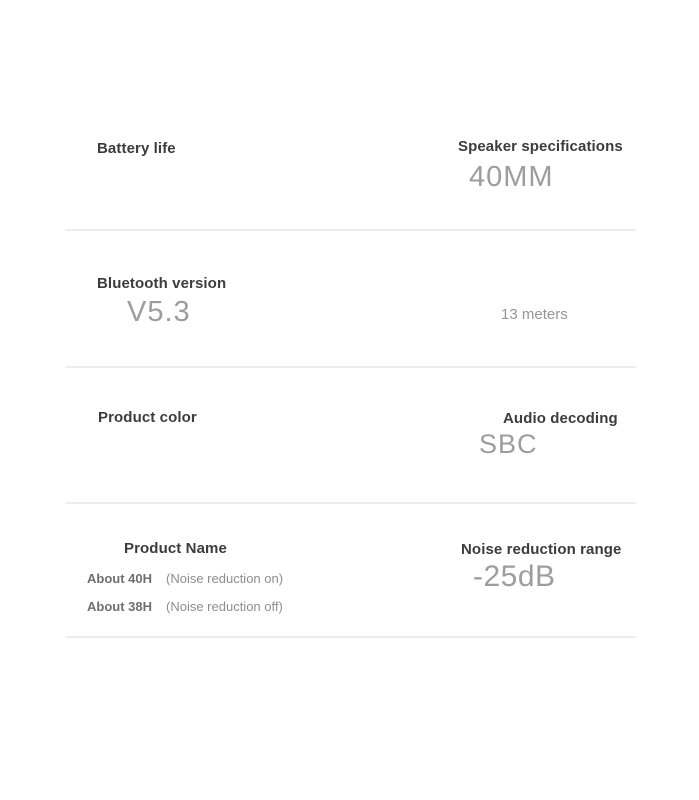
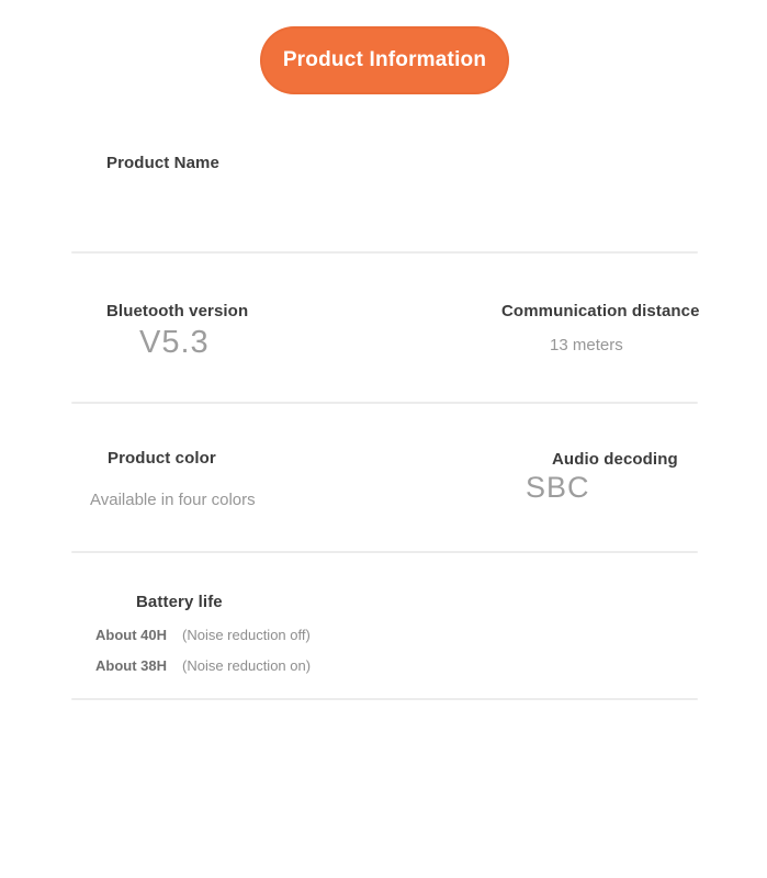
+ Product Information
- Battery life
+ Product Name
- Speaker specifications
- 40MM
  Bluetooth version
  V5.3
+ Communication distance
  13 meters
  Product color
+ Available in four colors
  Audio decoding
  SBC
- Product Name
+ Battery life
  About 40H
- (Noise reduction on)
+ (Noise reduction off)
  About 38H
- (Noise reduction off)
+ (Noise reduction on)
- Noise reduction range
- -25dB
